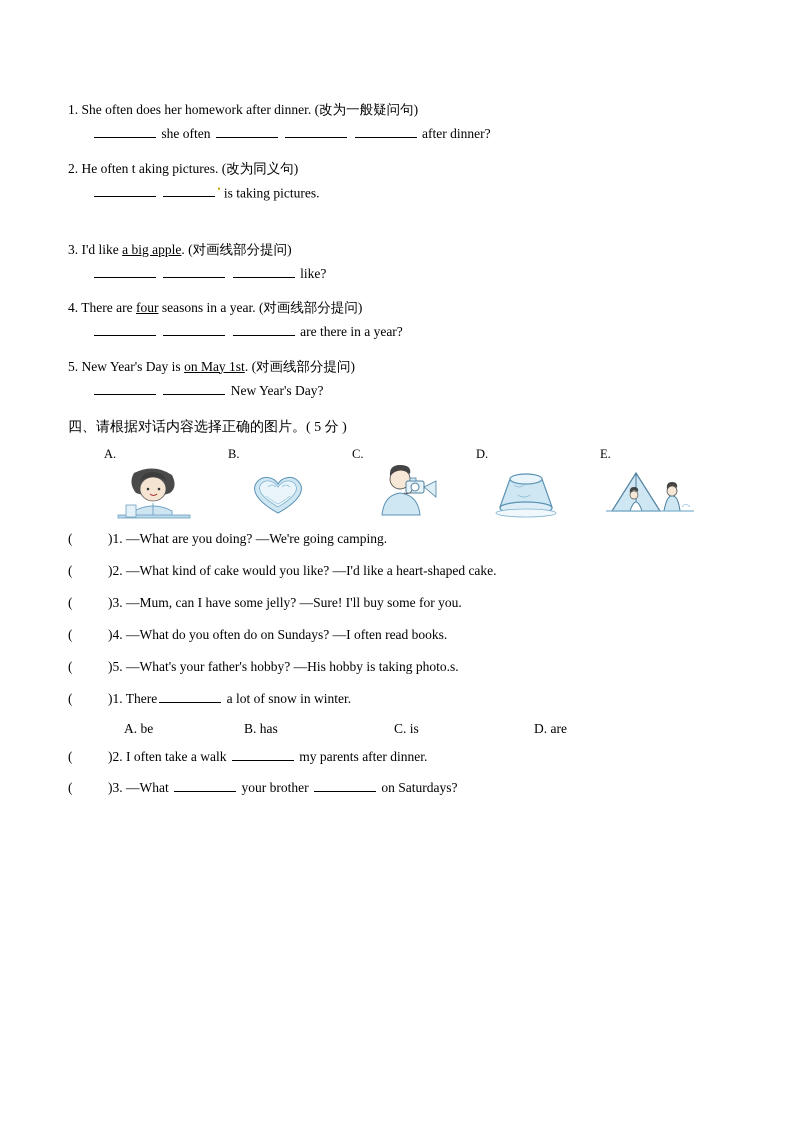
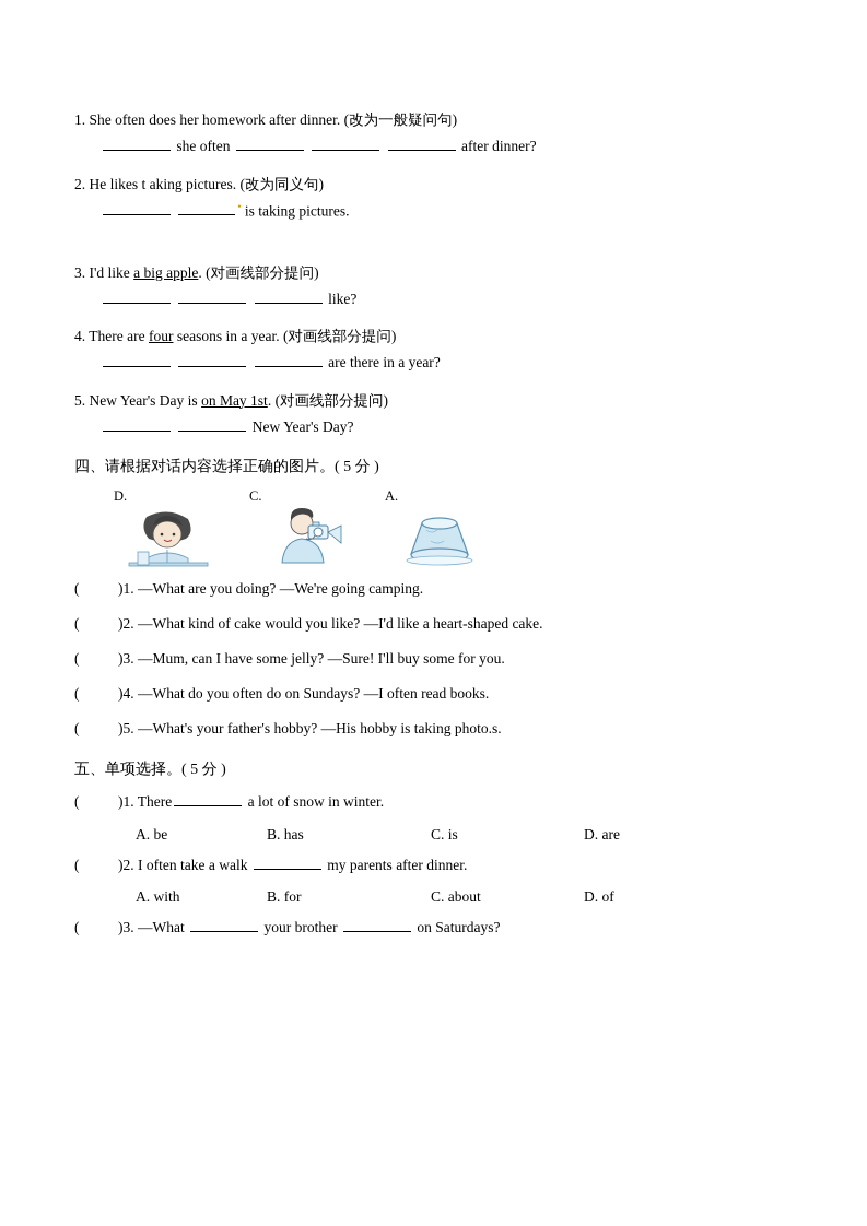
  1. She often does her homework after dinner. (改为一般疑问句)
  she often after dinner?
- 2. He often t aking pictures. (改为同义句)
+ 2. He likes t aking pictures. (改为同义句)
  • is taking pictures.
  3. I'd like a big apple. (对画线部分提问)
  like?
  4. There are four seasons in a year. (对画线部分提问)
  are there in a year?
  5. New Year's Day is on May 1st. (对画线部分提问)
  New Year's Day?
  四、请根据对话内容选择正确的图片。( 5 分 )
- A.
+ D.
- B.
  C.
- D.
+ A.
- E.
  ( )1. —What are you doing? —We're going camping.
  ( )2. —What kind of cake would you like? —I'd like a heart-shaped cake.
  ( )3. —Mum, can I have some jelly? —Sure! I'll buy some for you.
  ( )4. —What do you often do on Sundays? —I often read books.
  ( )5. —What's your father's hobby? —His hobby is taking photo.s.
+ 五、单项选择。( 5 分 )
  ( )1. There a lot of snow in winter.
  A. be
  B. has
  C. is
  D. are
  ( )2. I often take a walk my parents after dinner.
+ A. with
+ B. for
+ C. about
+ D. of
  ( )3. —What your brother on Saturdays?
